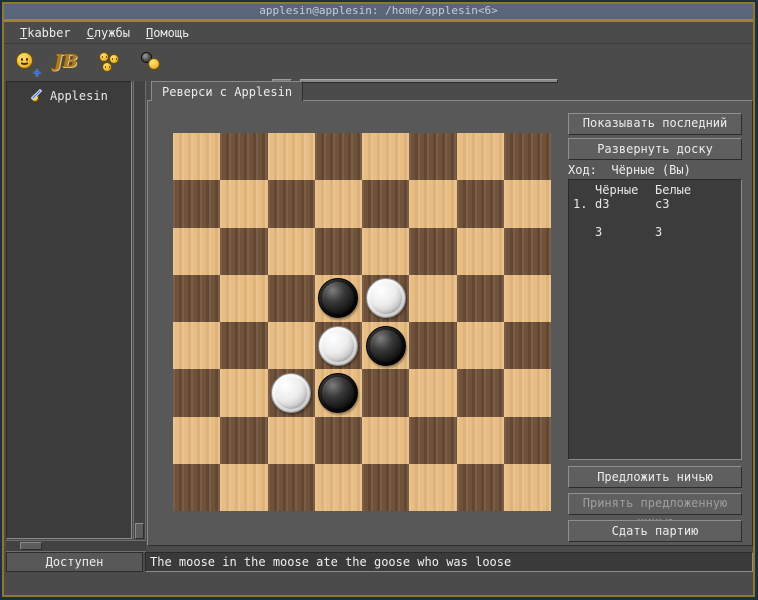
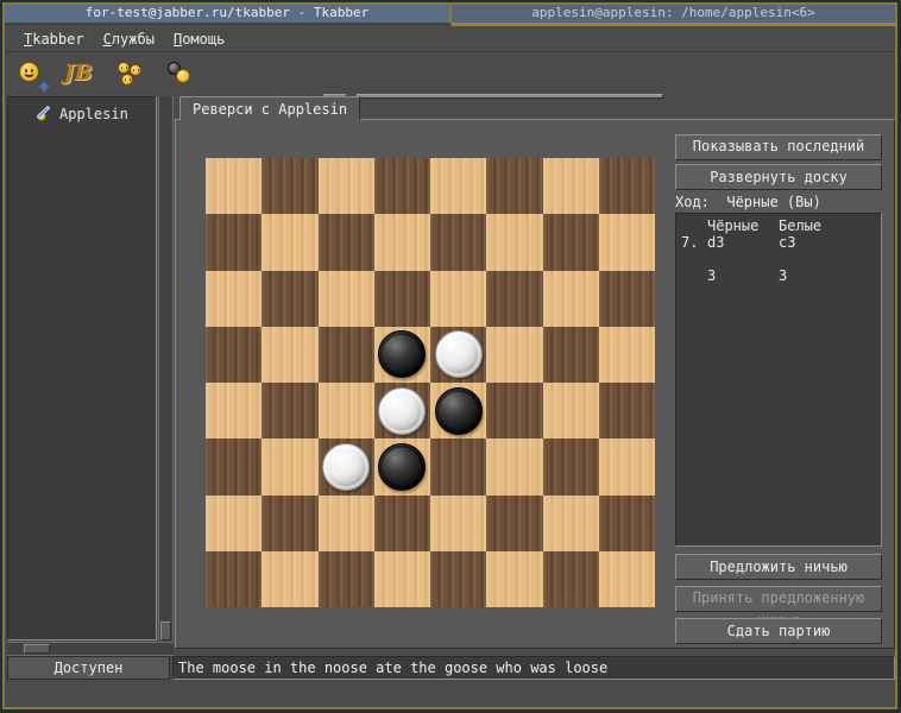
+ for-test@jabber.ru/tkabber - Tkabber
  applesin@applesin: /home/applesin<6>
  Tkabber
  Службы
  Помощь
  +
  JB
  Applesin
  Реверси с Applesin
  Показывать последний
  Развернуть доску
  Ход: Чёрные (Вы)
  Чёрные
  Белые
- 1.
+ 7.
  d3
  c3
  3
  3
  Предложить ничью
  Принять предложенную
  Сдать партию
  Доступен
- The moose in the moose ate the goose who was loose
+ The moose in the noose ate the goose who was loose
